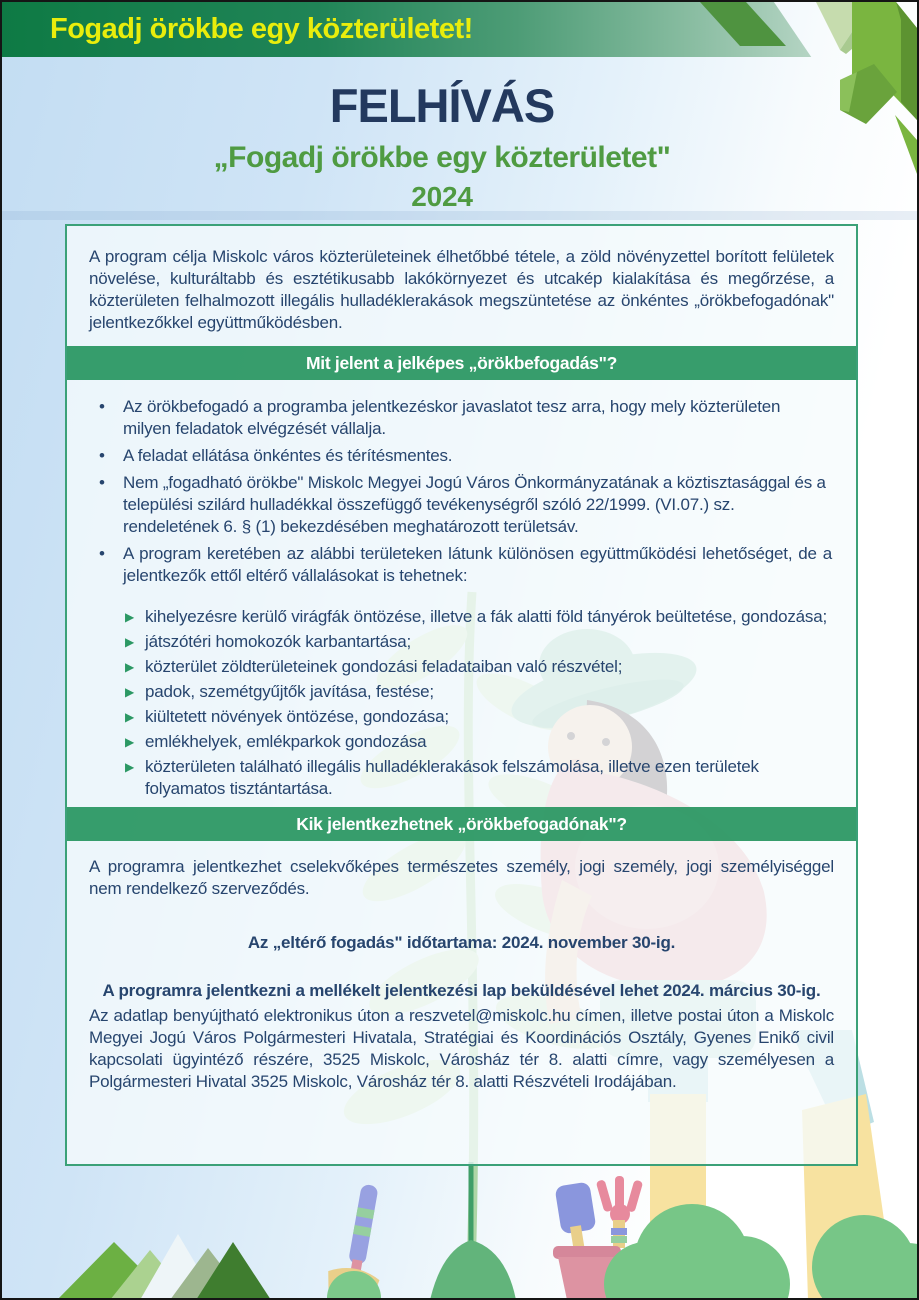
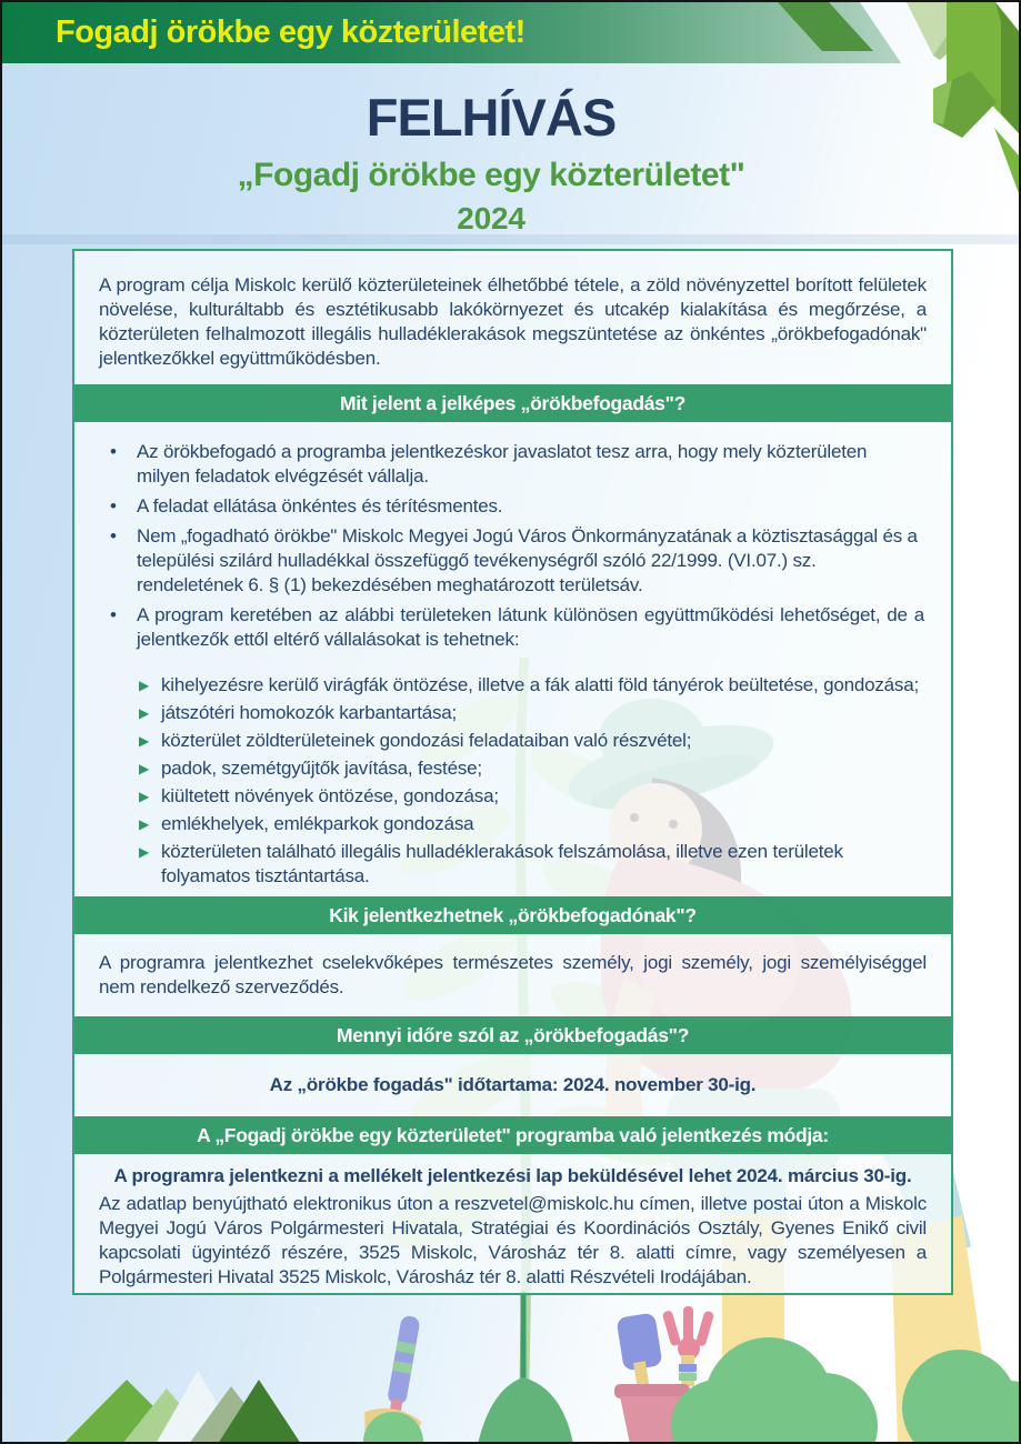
  Fogadj örökbe egy közterületet!
  FELHÍVÁS
  „Fogadj örökbe egy közterületet"
  2024
- A program célja Miskolc város közterületeinek élhetőbbé tétele, a zöld növényzettel borított felületek növelése, kulturáltabb és esztétikusabb lakókörnyezet és utcakép kialakítása és megőrzése, a közterületen felhalmozott illegális hulladéklerakások megszüntetése az önkéntes „örökbefogadónak" jelentkezőkkel együttműködésben.
+ A program célja Miskolc kerülő közterületeinek élhetőbbé tétele, a zöld növényzettel borított felületek növelése, kulturáltabb és esztétikusabb lakókörnyezet és utcakép kialakítása és megőrzése, a közterületen felhalmozott illegális hulladéklerakások megszüntetése az önkéntes „örökbefogadónak" jelentkezőkkel együttműködésben.
  Mit jelent a jelképes „örökbefogadás"?
  •
  Az örökbefogadó a programba jelentkezéskor javaslatot tesz arra, hogy mely közterületen milyen feladatok elvégzését vállalja.
  •
  A feladat ellátása önkéntes és térítésmentes.
  •
  Nem „fogadható örökbe" Miskolc Megyei Jogú Város Önkormányzatának a köztisztasággal és a települési szilárd hulladékkal összefüggő tevékenységről szóló 22/1999. (VI.07.) sz. rendeletének 6. § (1) bekezdésében meghatározott területsáv.
  •
  A program keretében az alábbi területeken látunk különösen együttműködési lehetőséget, de a jelentkezők ettől eltérő vállalásokat is tehetnek:
  ▶
  kihelyezésre kerülő virágfák öntözése, illetve a fák alatti föld tányérok beültetése, gondozása;
  ▶
  játszótéri homokozók karbantartása;
  ▶
  közterület zöldterületeinek gondozási feladataiban való részvétel;
  ▶
  padok, szemétgyűjtők javítása, festése;
  ▶
  kiültetett növények öntözése, gondozása;
  ▶
  emlékhelyek, emlékparkok gondozása
  ▶
  közterületen található illegális hulladéklerakások felszámolása, illetve ezen területek folyamatos tisztántartása.
  Kik jelentkezhetnek „örökbefogadónak"?
  A programra jelentkezhet cselekvőképes természetes személy, jogi személy, jogi személyiséggel nem rendelkező szerveződés.
+ Mennyi időre szól az „örökbefogadás"?
- Az „eltérő fogadás" időtartama: 2024. november 30-ig.
+ Az „örökbe fogadás" időtartama: 2024. november 30-ig.
+ A „Fogadj örökbe egy közterületet" programba való jelentkezés módja:
  A programra jelentkezni a mellékelt jelentkezési lap beküldésével lehet 2024. március 30-ig.
  Az adatlap benyújtható elektronikus úton a reszvetel@miskolc.hu címen, illetve postai úton a Miskolc Megyei Jogú Város Polgármesteri Hivatala, Stratégiai és Koordinációs Osztály, Gyenes Enikő civil kapcsolati ügyintéző részére, 3525 Miskolc, Városház tér 8. alatti címre, vagy személyesen a Polgármesteri Hivatal 3525 Miskolc, Városház tér 8. alatti Részvételi Irodájában.
